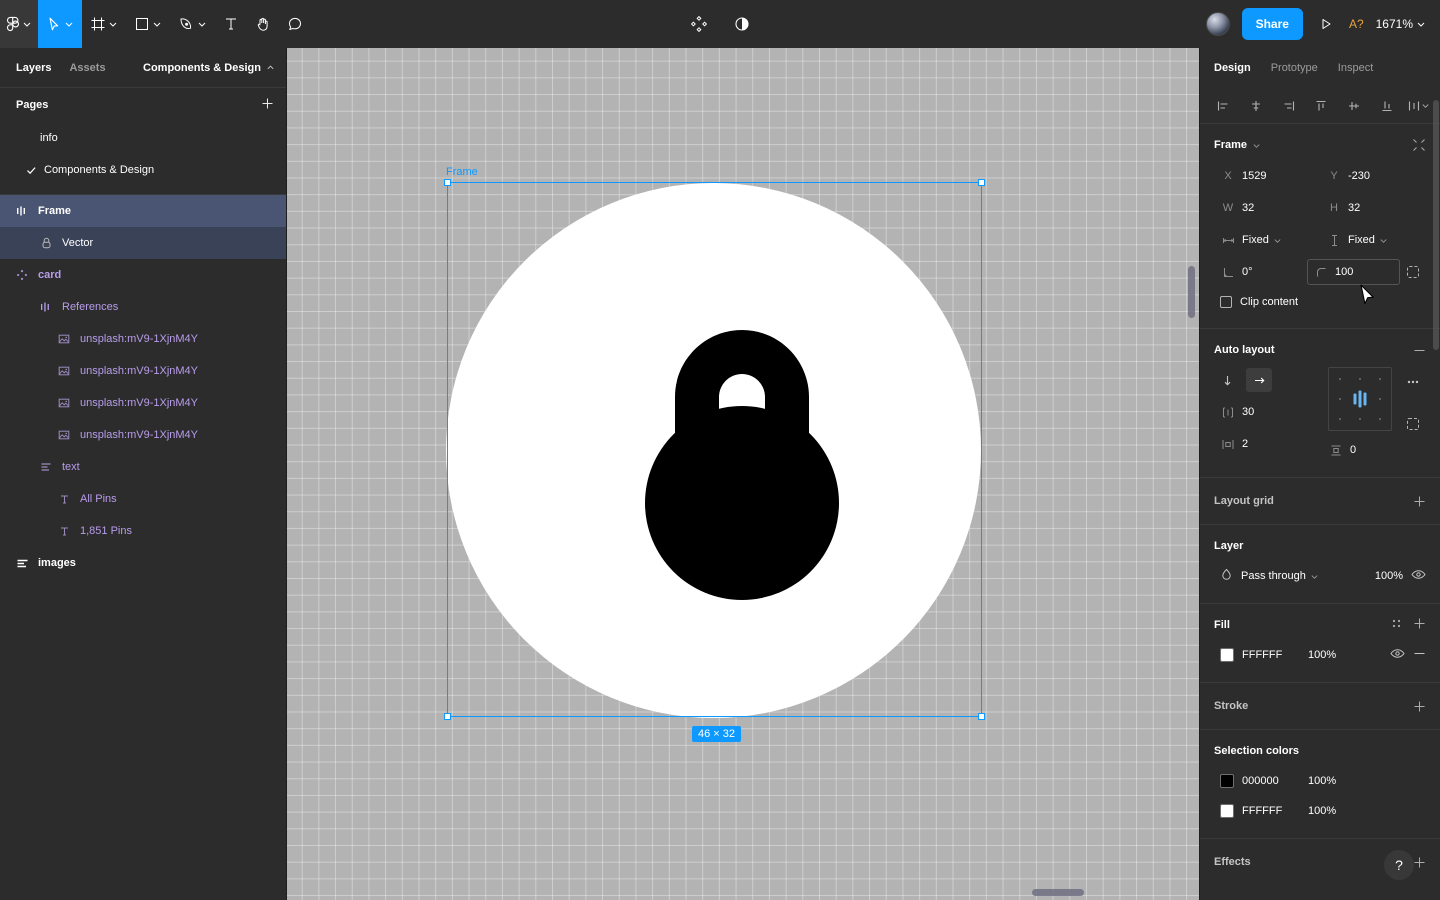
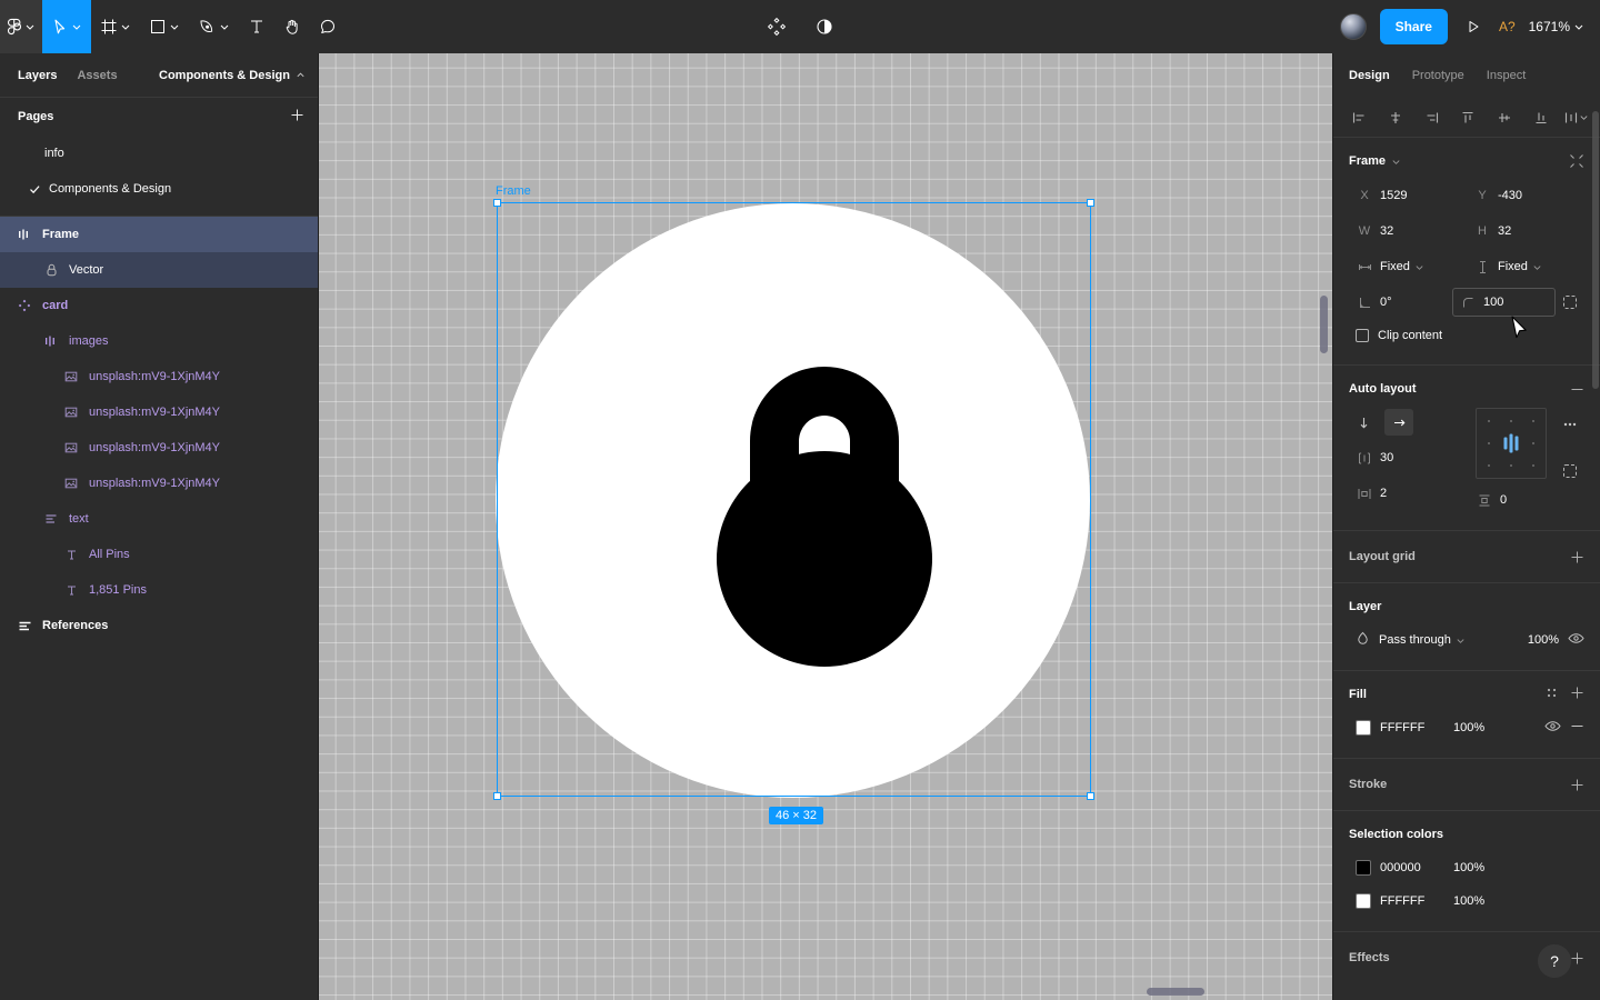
  Share
  A?
  1671%
  Layers
  Assets
  Components & Design
  Pages
  info
  Components & Design
  Frame
  Vector
  card
- References
+ images
  unsplash:mV9-1XjnM4Y
  unsplash:mV9-1XjnM4Y
  unsplash:mV9-1XjnM4Y
  unsplash:mV9-1XjnM4Y
  text
  All Pins
  1,851 Pins
- images
+ References
  Frame
  46 × 32
  Design
  Prototype
  Inspect
  Frame
  X
  1529
  Y
- -230
+ -430
  W
  32
  H
  32
  Fixed
  Fixed
  0°
  100
  Clip content
  Auto layout
  30
  2
  0
  Layout grid
  Layer
  Pass through
  100%
  Fill
  FFFFFF
  100%
  Stroke
  Selection colors
  000000
  100%
  FFFFFF
  100%
  Effects
  ?
